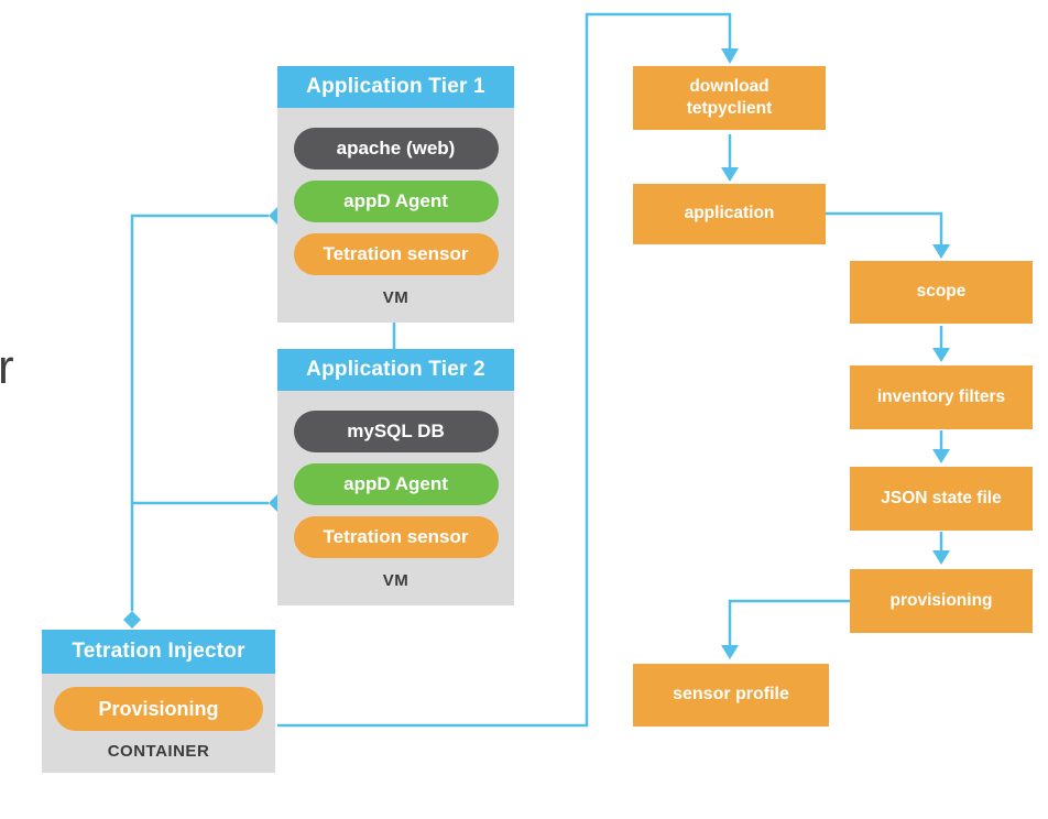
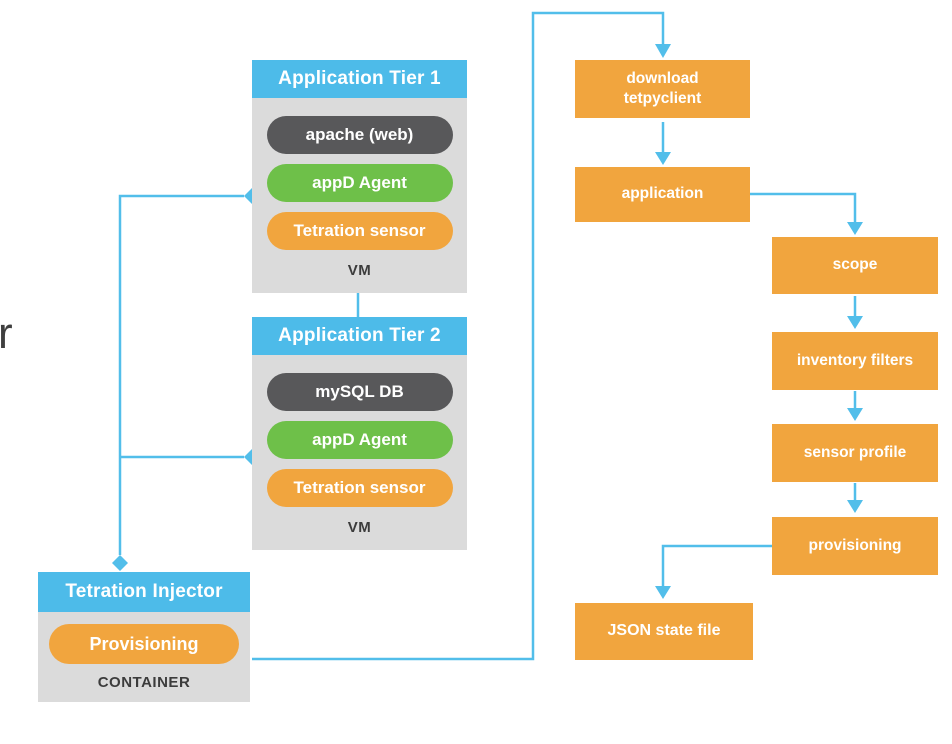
  r
  Application Tier 1
  apache (web)
  appD Agent
  Tetration sensor
  VM
  Application Tier 2
  mySQL DB
  appD Agent
  Tetration sensor
  VM
  Tetration Injector
  Provisioning
  CONTAINER
  download tetpyclient
  application
  scope
  inventory filters
- JSON state file
+ sensor profile
  provisioning
- sensor profile
+ JSON state file
